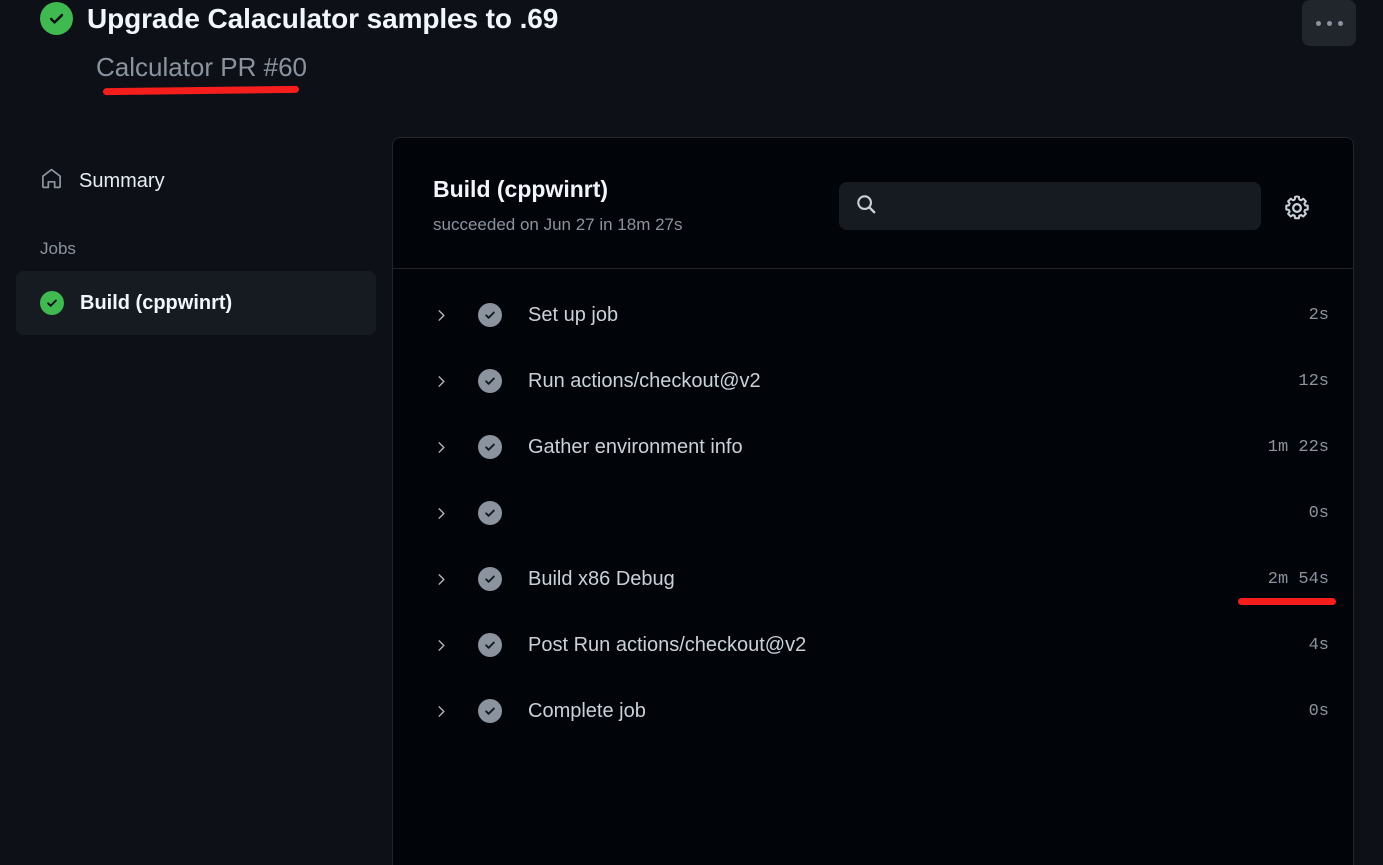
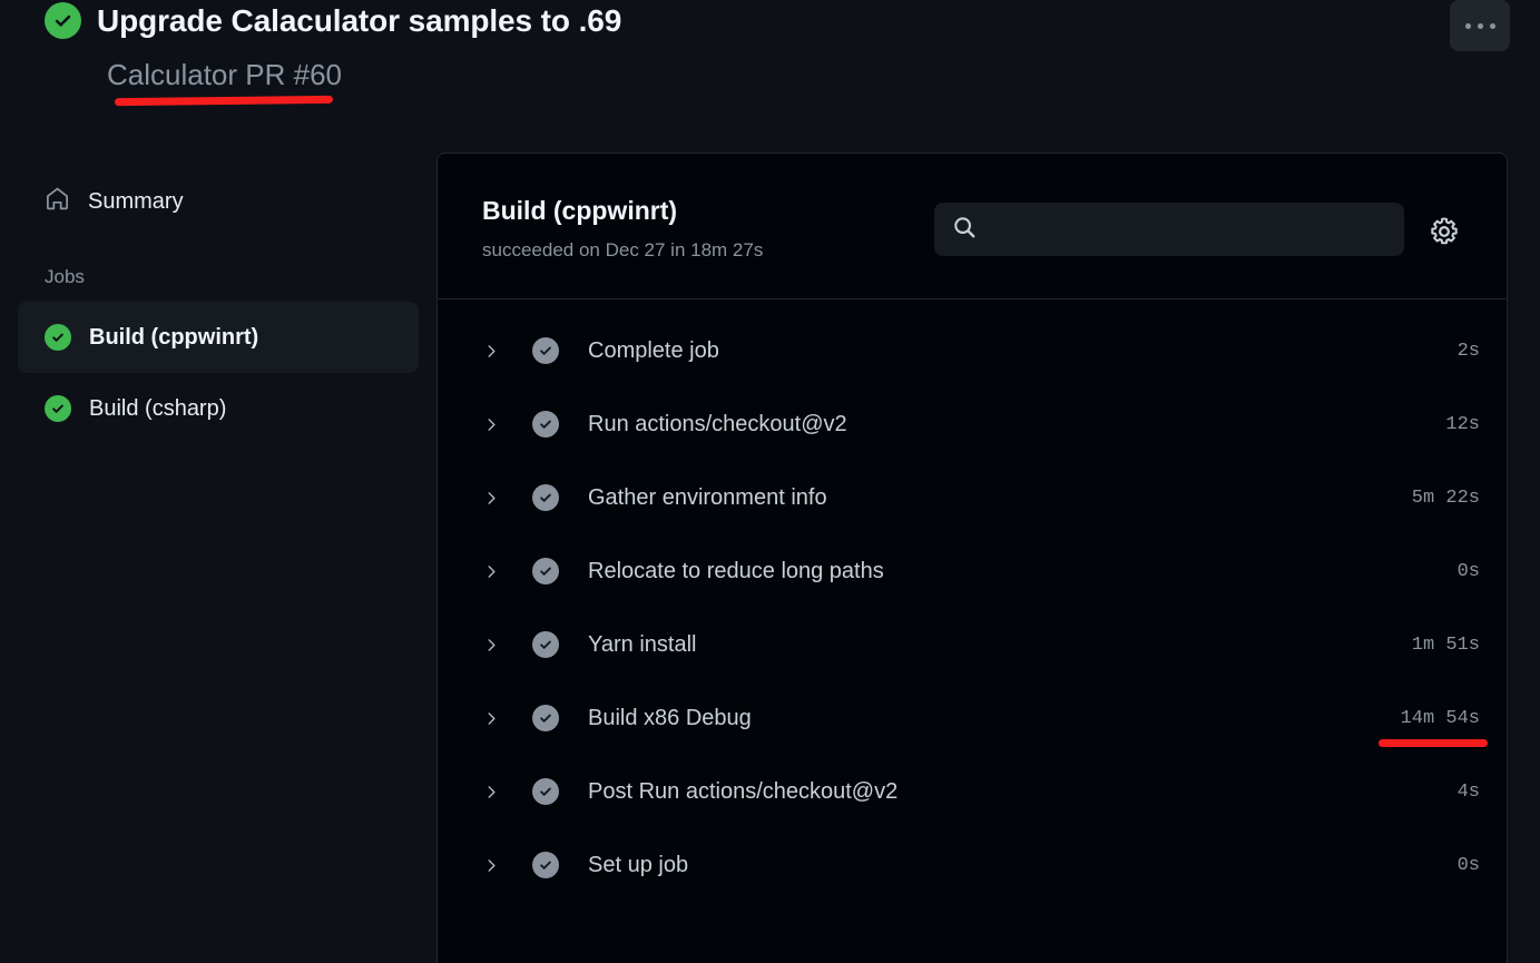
  Upgrade Calaculator samples to .69
  Calculator PR #60
  Summary
  Jobs
  Build (cppwinrt)
+ Build (csharp)
  Build (cppwinrt)
- succeeded on Jun 27 in 18m 27s
+ succeeded on Dec 27 in 18m 27s
- Set up job
+ Complete job
  2s
  Run actions/checkout@v2
  12s
  Gather environment info
- 1m 22s
+ 5m 22s
+ Relocate to reduce long paths
  0s
+ Yarn install
+ 1m 51s
  Build x86 Debug
- 2m 54s
+ 14m 54s
  Post Run actions/checkout@v2
  4s
- Complete job
+ Set up job
  0s
